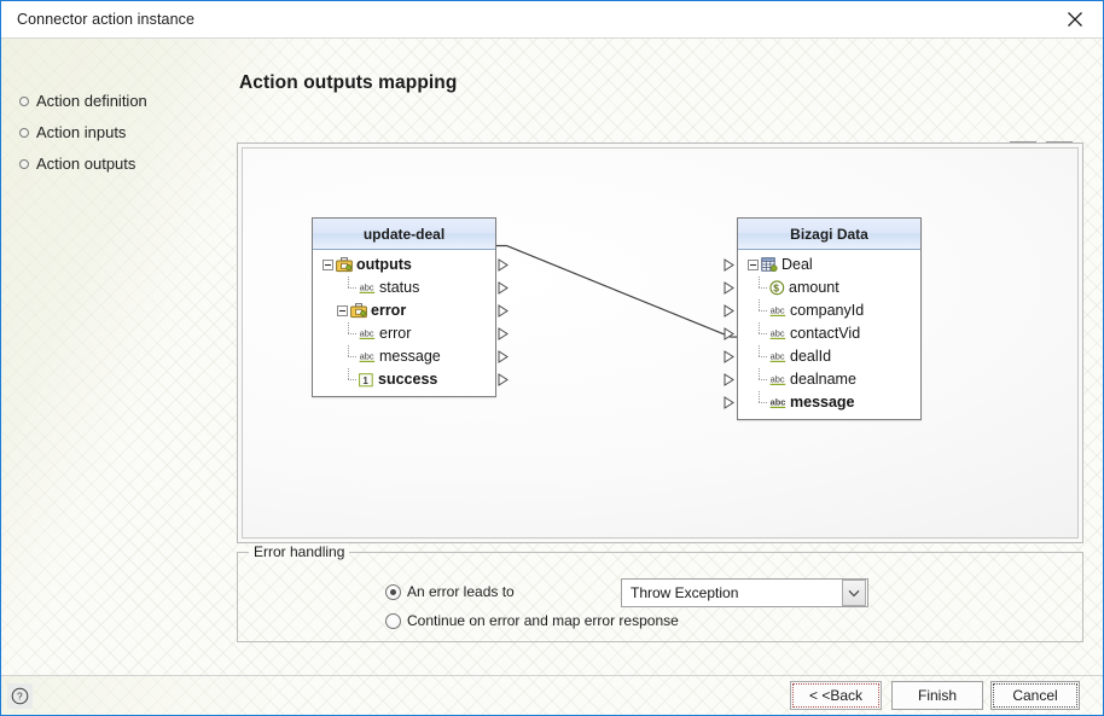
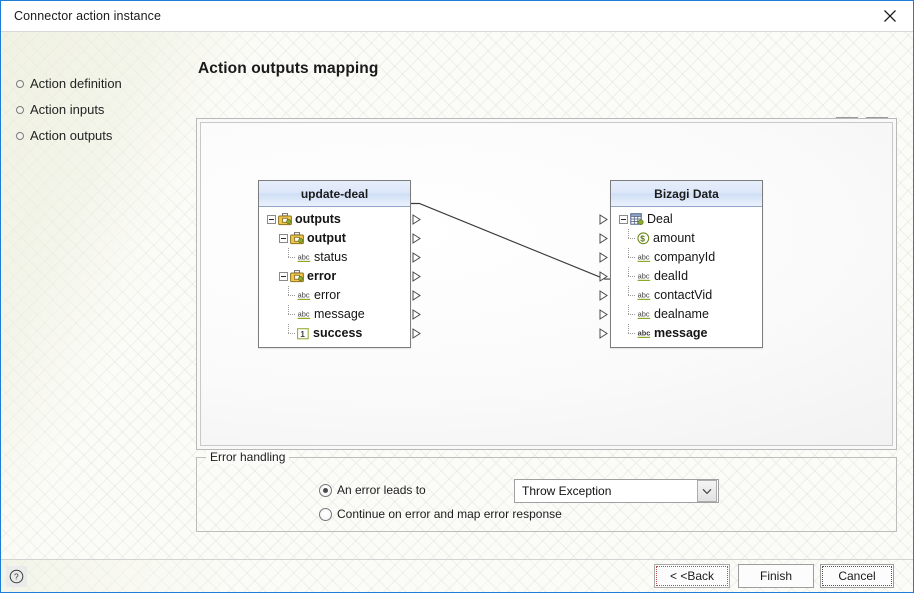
  Connector action instance
  Action definition
  Action inputs
  Action outputs
  Action outputs mapping
  update-deal
  outputs
+ output
  abc
  status
  error
  abc
  error
  abc
  message
  1
  success
  Bizagi Data
  Deal
  $
  amount
  abc
  companyId
  abc
- contactVid
+ dealId
  abc
- dealId
+ contactVid
  abc
  dealname
  abc
  message
  Error handling
  An error leads to
  Continue on error and map error response
  Throw Exception
  ?
  < <Back
  Finish
  Cancel
